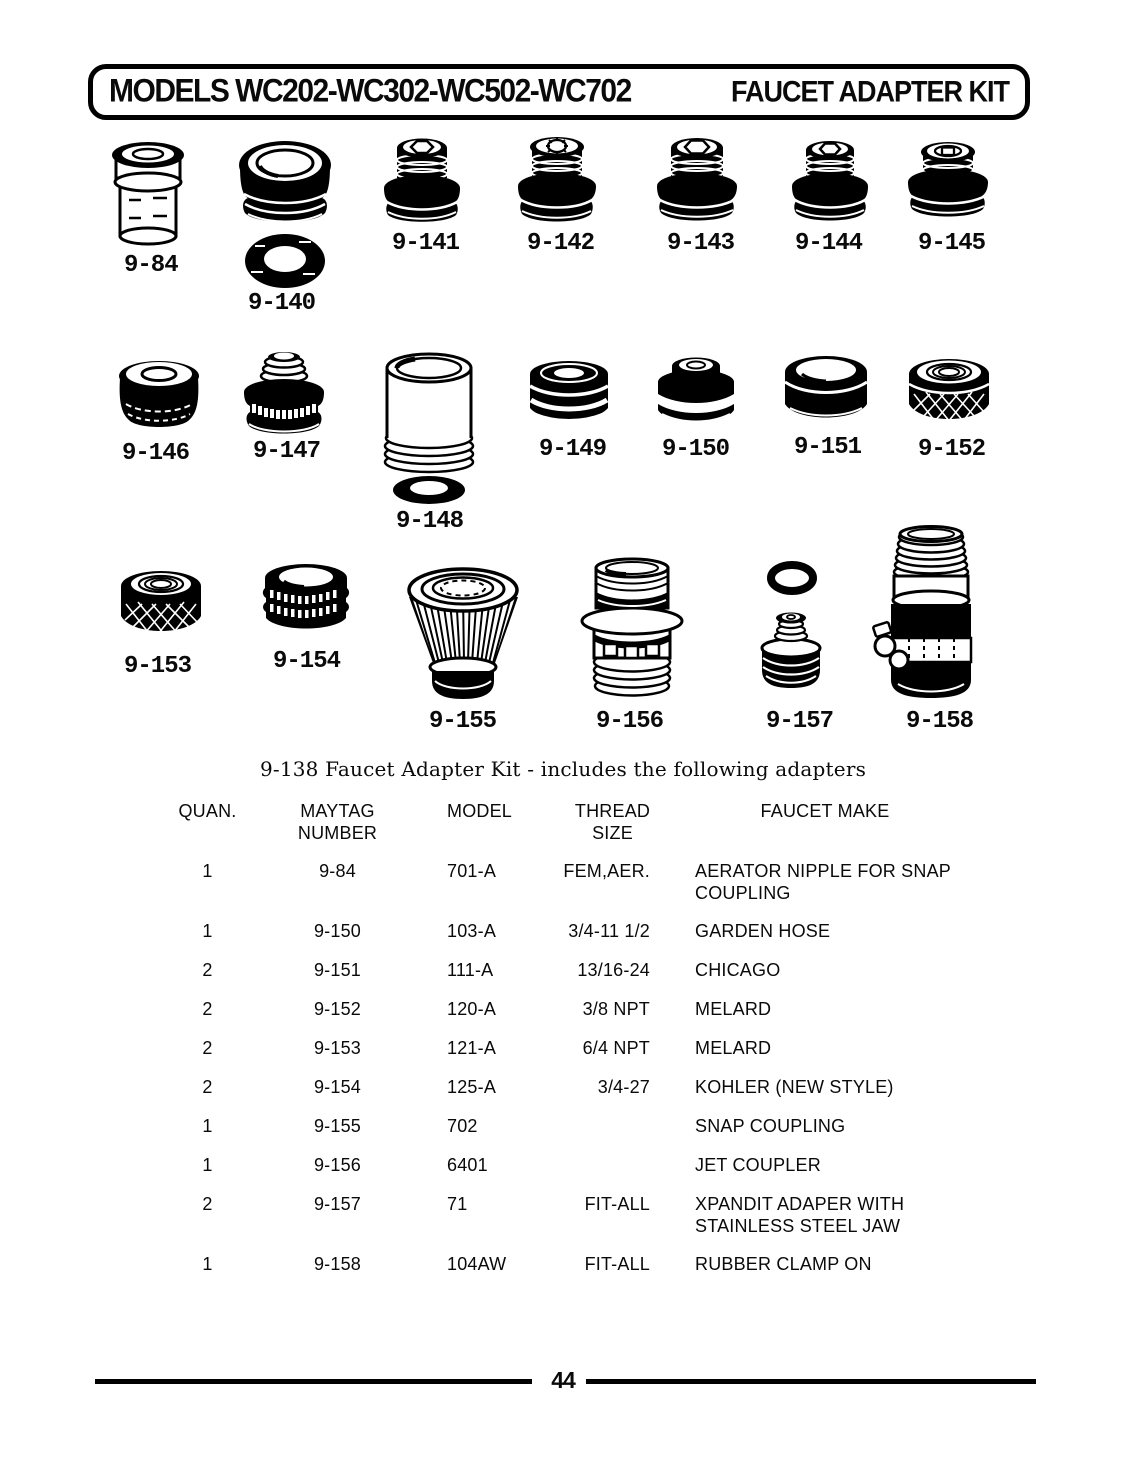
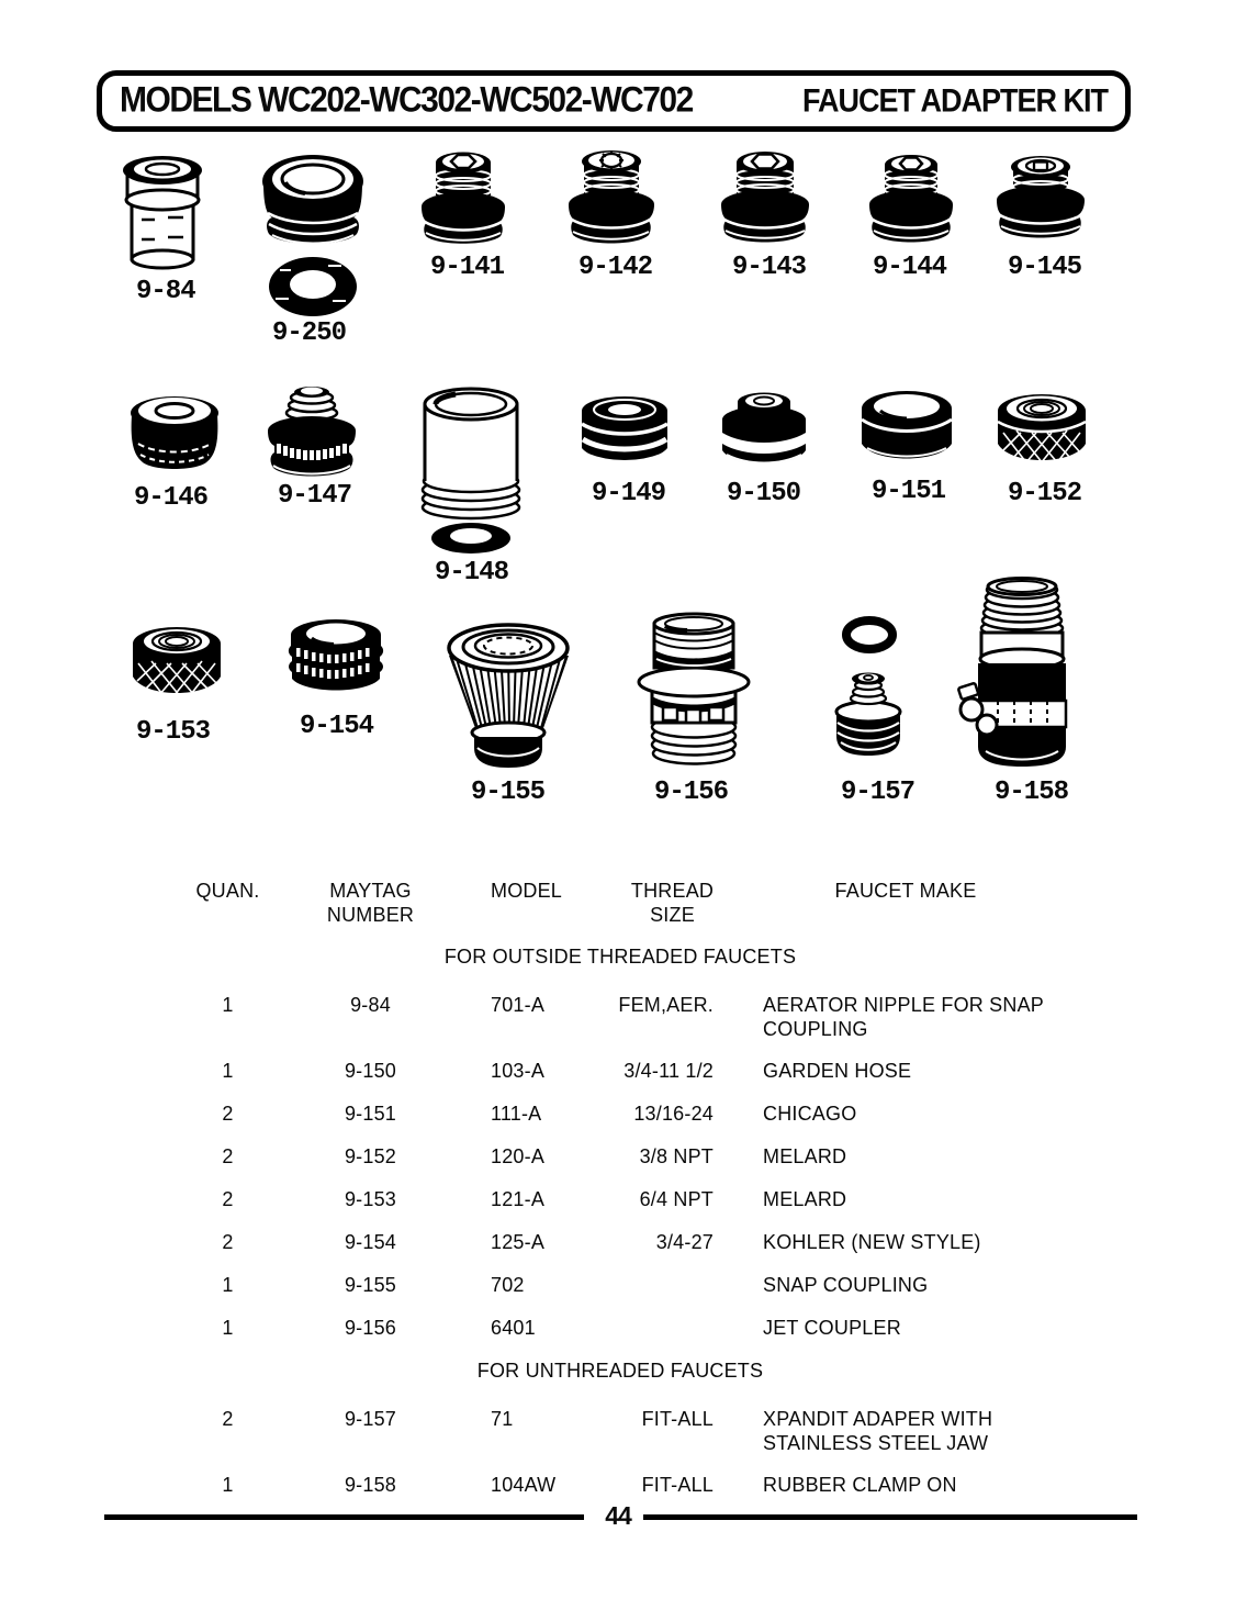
  MODELS WC202-WC302-WC502-WC702
  FAUCET ADAPTER KIT
  9-84
- 9-140
+ 9-250
  9-141
  9-142
  9-143
  9-144
  9-145
  9-146
  9-147
  9-148
  9-149
  9-150
  9-151
  9-152
  9-153
  9-154
  9-155
  9-156
  9-157
  9-158
- 9-138 Faucet Adapter Kit - includes the following adapters
  QUAN.
  MAYTAG
  NUMBER
  MODEL
  THREAD
  SIZE
  FAUCET MAKE
+ FOR OUTSIDE THREADED FAUCETS
  1
  9-84
  701-A
  FEM,AER.
  AERATOR NIPPLE FOR SNAP
  COUPLING
  1
  9-150
  103-A
  3/4-11 1/2
  GARDEN HOSE
  2
  9-151
  111-A
  13/16-24
  CHICAGO
  2
  9-152
  120-A
  3/8 NPT
  MELARD
  2
  9-153
  121-A
  6/4 NPT
  MELARD
  2
  9-154
  125-A
  3/4-27
  KOHLER (NEW STYLE)
  1
  9-155
  702
  SNAP COUPLING
  1
  9-156
  6401
  JET COUPLER
+ FOR UNTHREADED FAUCETS
  2
  9-157
  71
  FIT-ALL
  XPANDIT ADAPER WITH
  STAINLESS STEEL JAW
  1
  9-158
  104AW
  FIT-ALL
  RUBBER CLAMP ON
  44
